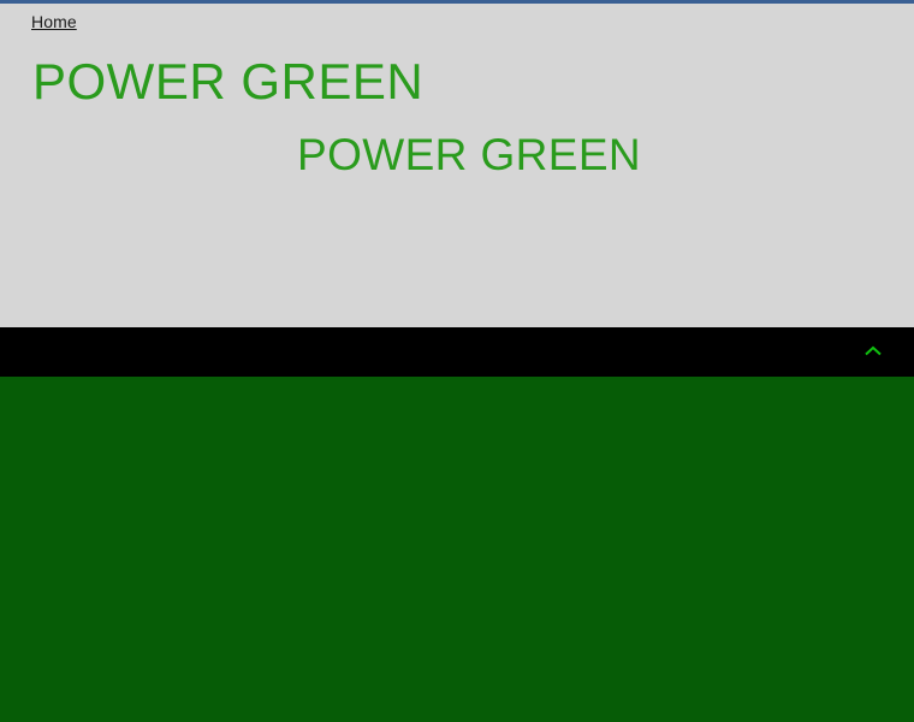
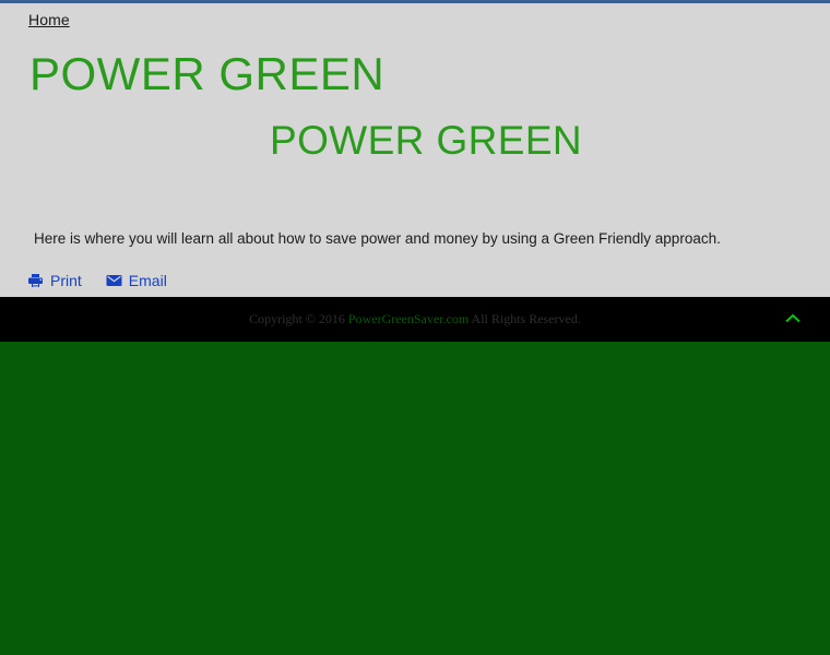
  Home
  POWER GREEN
  POWER GREEN
+ Here is where you will learn all about how to save power and money by using a Green Friendly approach.
+ Print
+ Email
+ Copyright © 2016 PowerGreenSaver.com All Rights Reserved.
